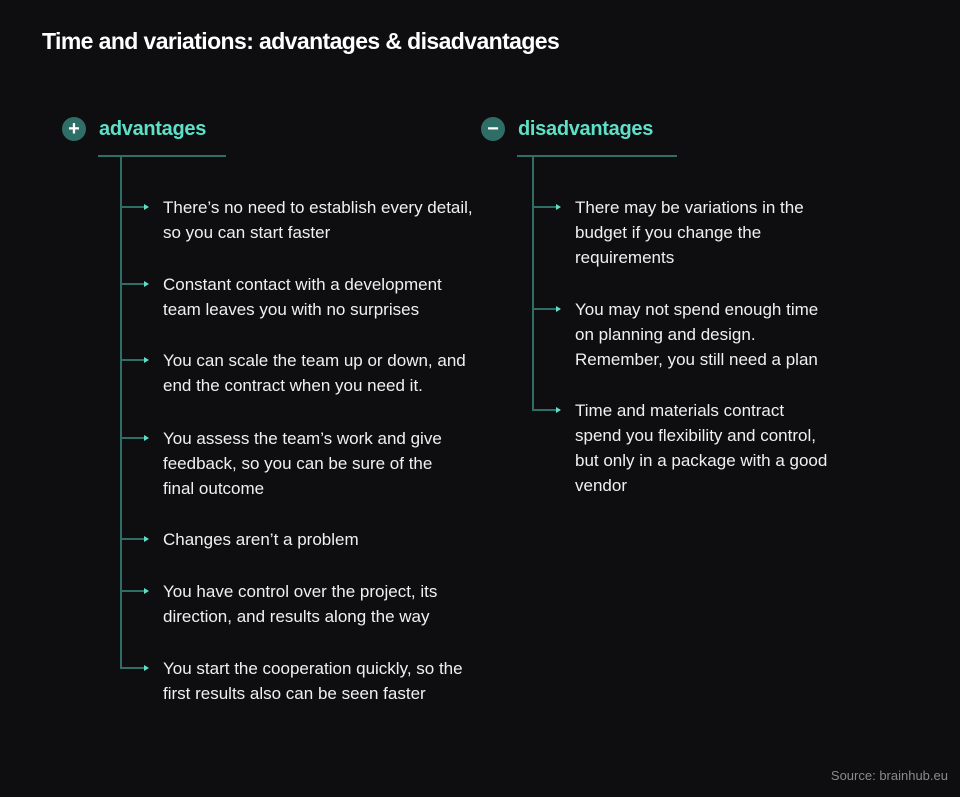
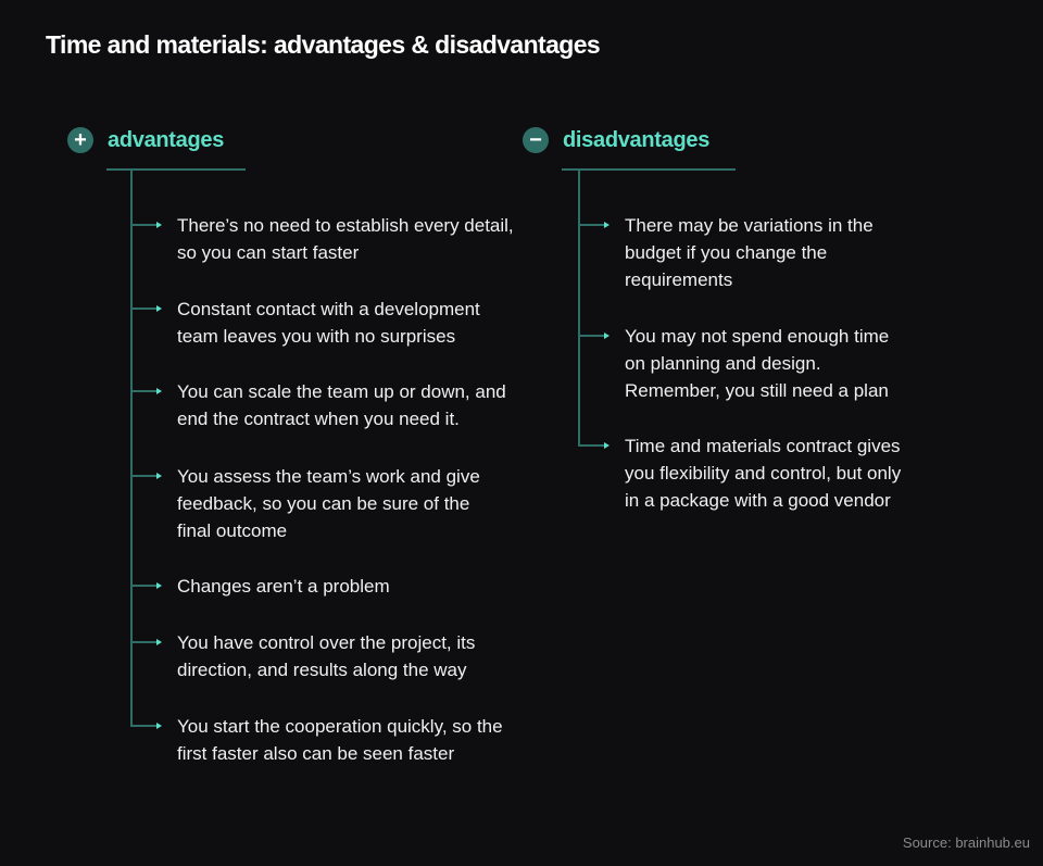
- Time and variations: advantages & disadvantages
+ Time and materials: advantages & disadvantages
  +
  advantages
  There’s no need to establish every detail, so you can start faster
  Constant contact with a development team leaves you with no surprises
  You can scale the team up or down, and end the contract when you need it.
  You assess the team’s work and give feedback, so you can be sure of the final outcome
  Changes aren’t a problem
  You have control over the project, its direction, and results along the way
- You start the cooperation quickly, so the first results also can be seen faster
+ You start the cooperation quickly, so the first faster also can be seen faster
  −
  disadvantages
  There may be variations in the budget if you change the requirements
  You may not spend enough time on planning and design. Remember, you still need a plan
- Time and materials contract spend you flexibility and control, but only in a package with a good vendor
+ Time and materials contract gives you flexibility and control, but only in a package with a good vendor
  Source: brainhub.eu
